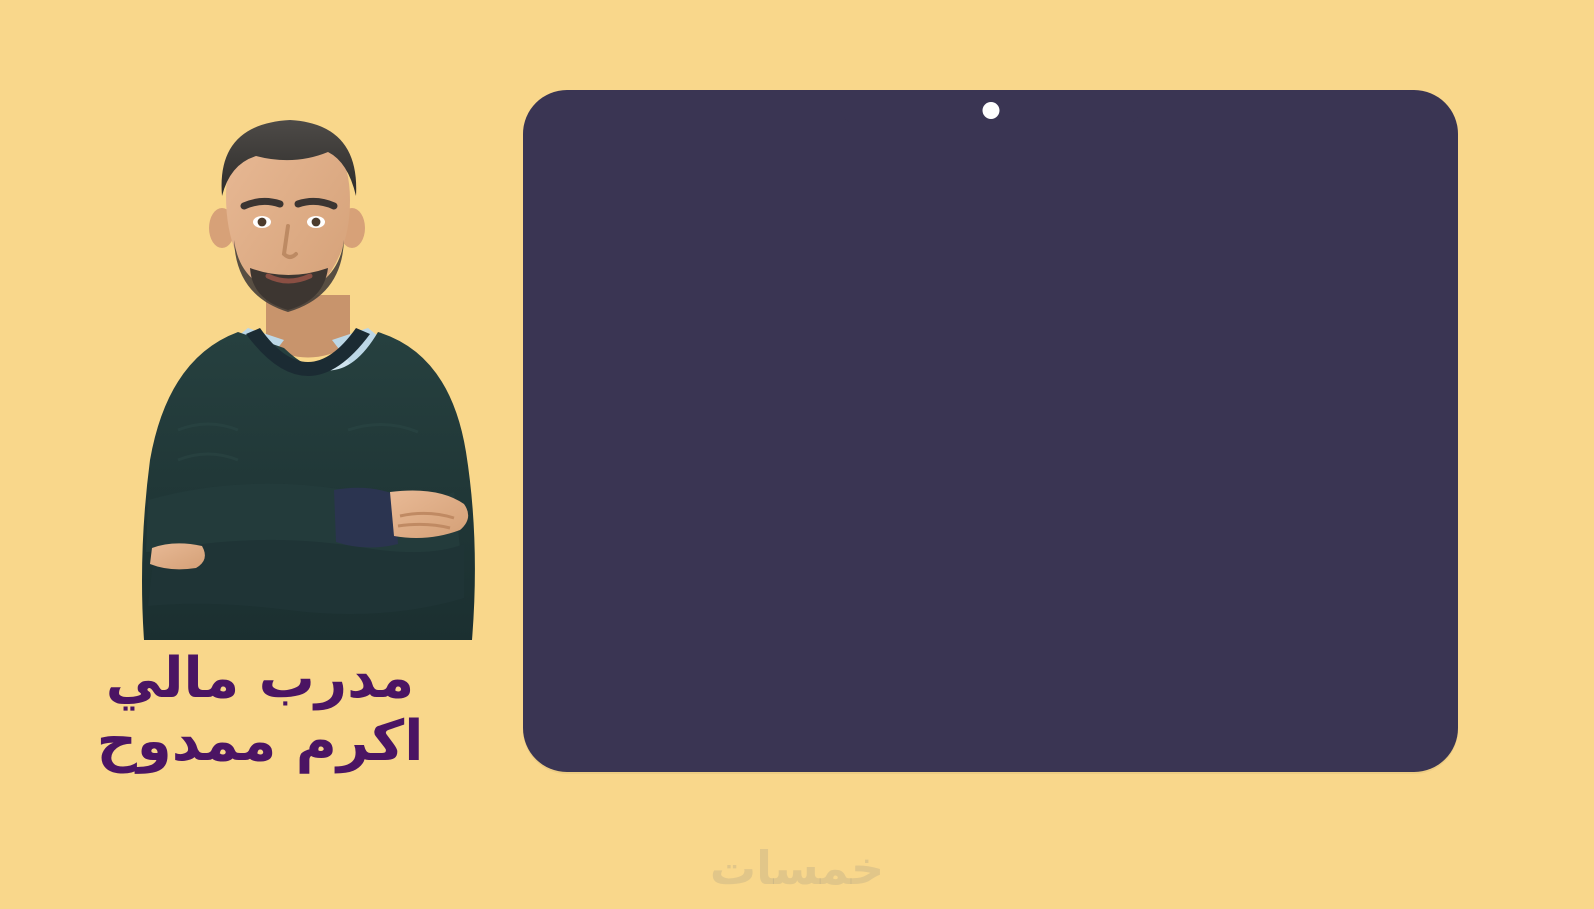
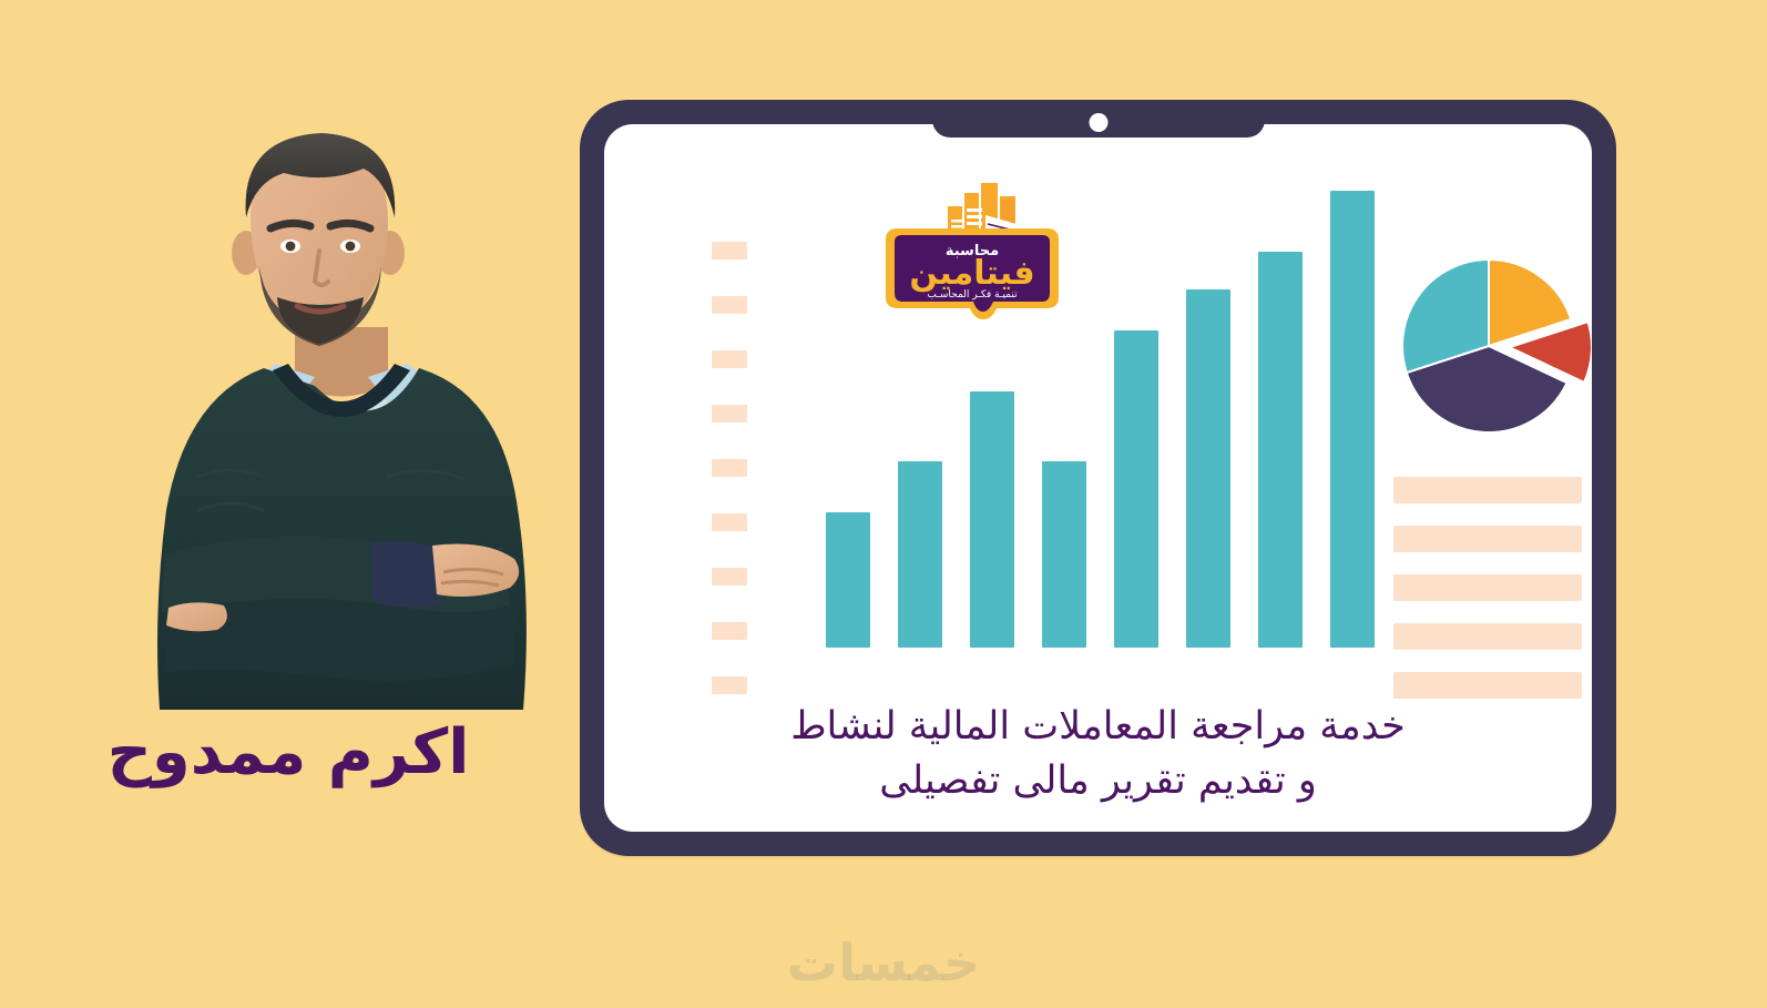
- مدرب مالي
  اكرم ممدوح
+ محاسبة
+ فيتامين
+ تنميـة فكـر المحاسـب
+ خدمة مراجعة المعاملات المالية لنشاط
+ و تقديم تقرير مالى تفصيلى
  خمسات
